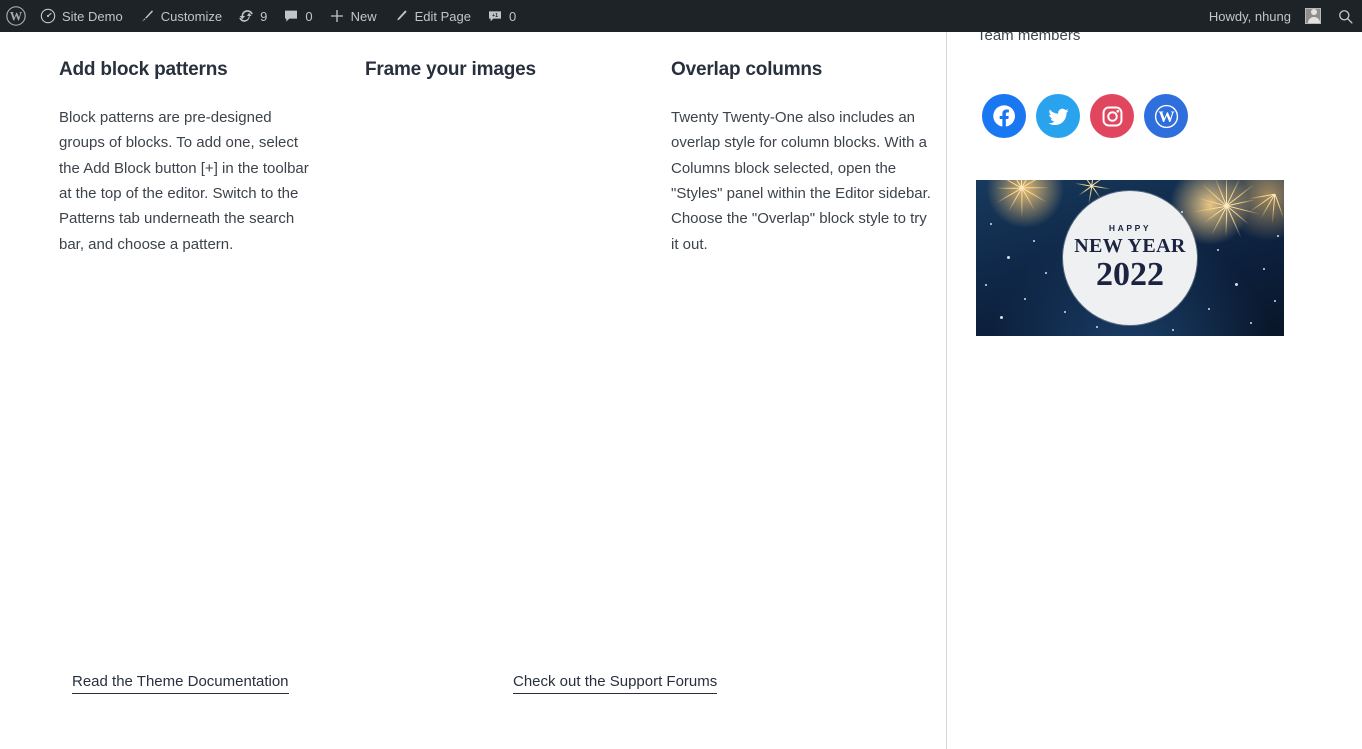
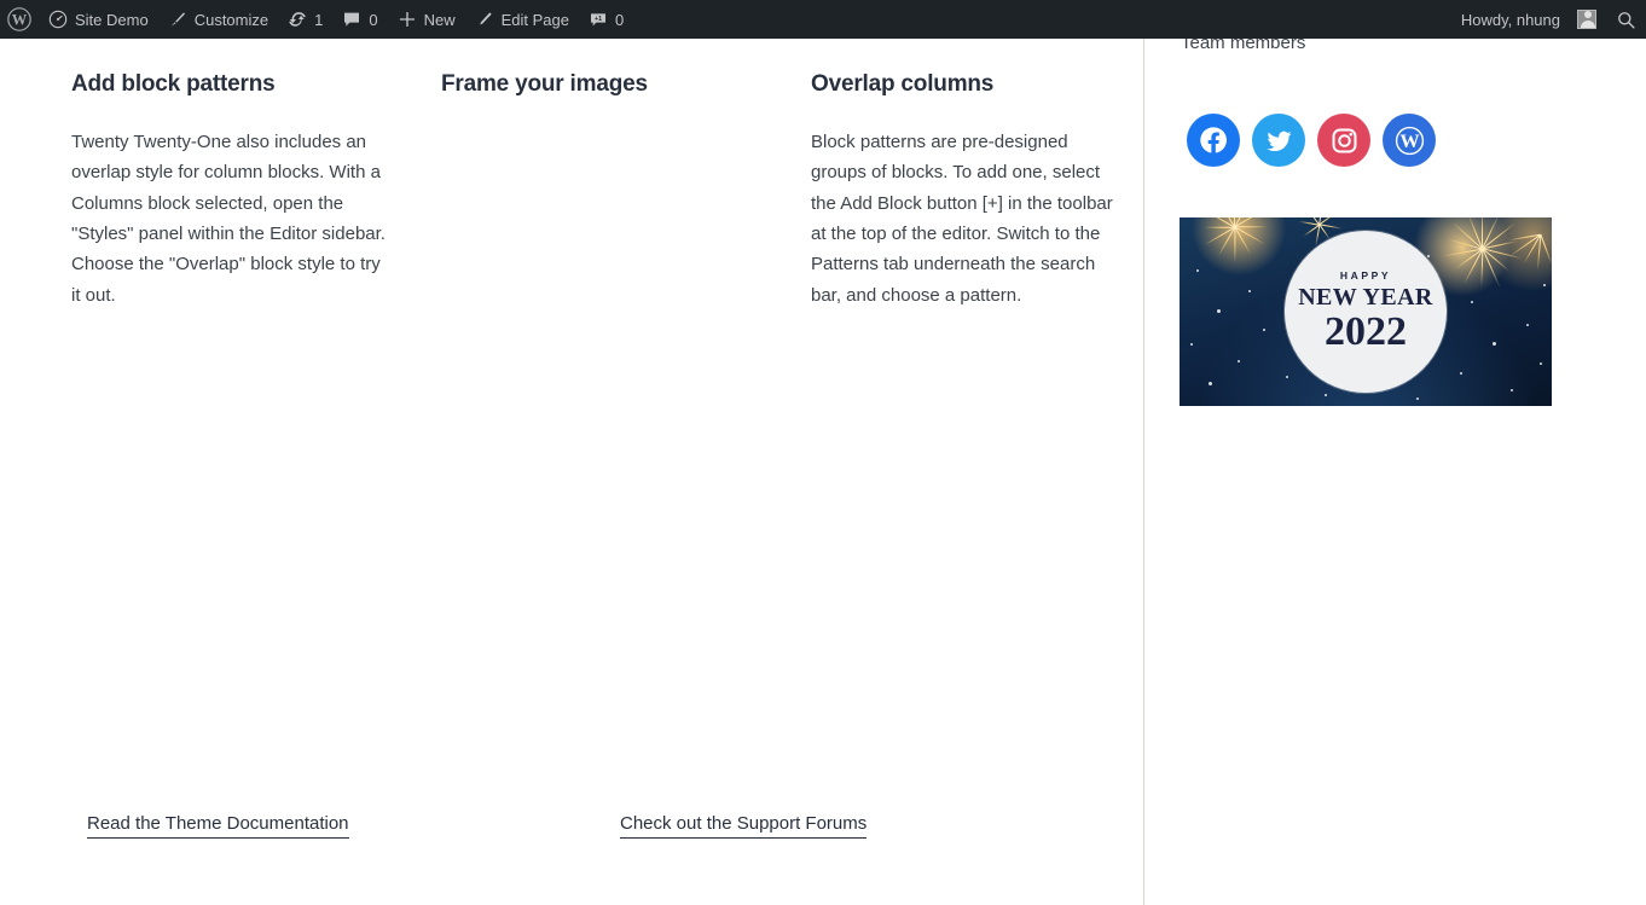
  W
  Site Demo
  Customize
- 9
+ 1
  0
  New
  Edit Page
  0
  Howdy, nhung
  Add block patterns
- Block patterns are pre-designed groups of blocks. To add one, select the Add Block button [+] in the toolbar at the top of the editor. Switch to the Patterns tab underneath the search bar, and choose a pattern.
+ Twenty Twenty-One also includes an overlap style for column blocks. With a Columns block selected, open the "Styles" panel within the Editor sidebar. Choose the "Overlap" block style to try it out.
  Frame your images
  Overlap columns
- Twenty Twenty-One also includes an overlap style for column blocks. With a Columns block selected, open the "Styles" panel within the Editor sidebar. Choose the "Overlap" block style to try it out.
+ Block patterns are pre-designed groups of blocks. To add one, select the Add Block button [+] in the toolbar at the top of the editor. Switch to the Patterns tab underneath the search bar, and choose a pattern.
  Read the Theme Documentation
  Check out the Support Forums
  Team members
  W
  HAPPY
  NEW YEAR
  2022
